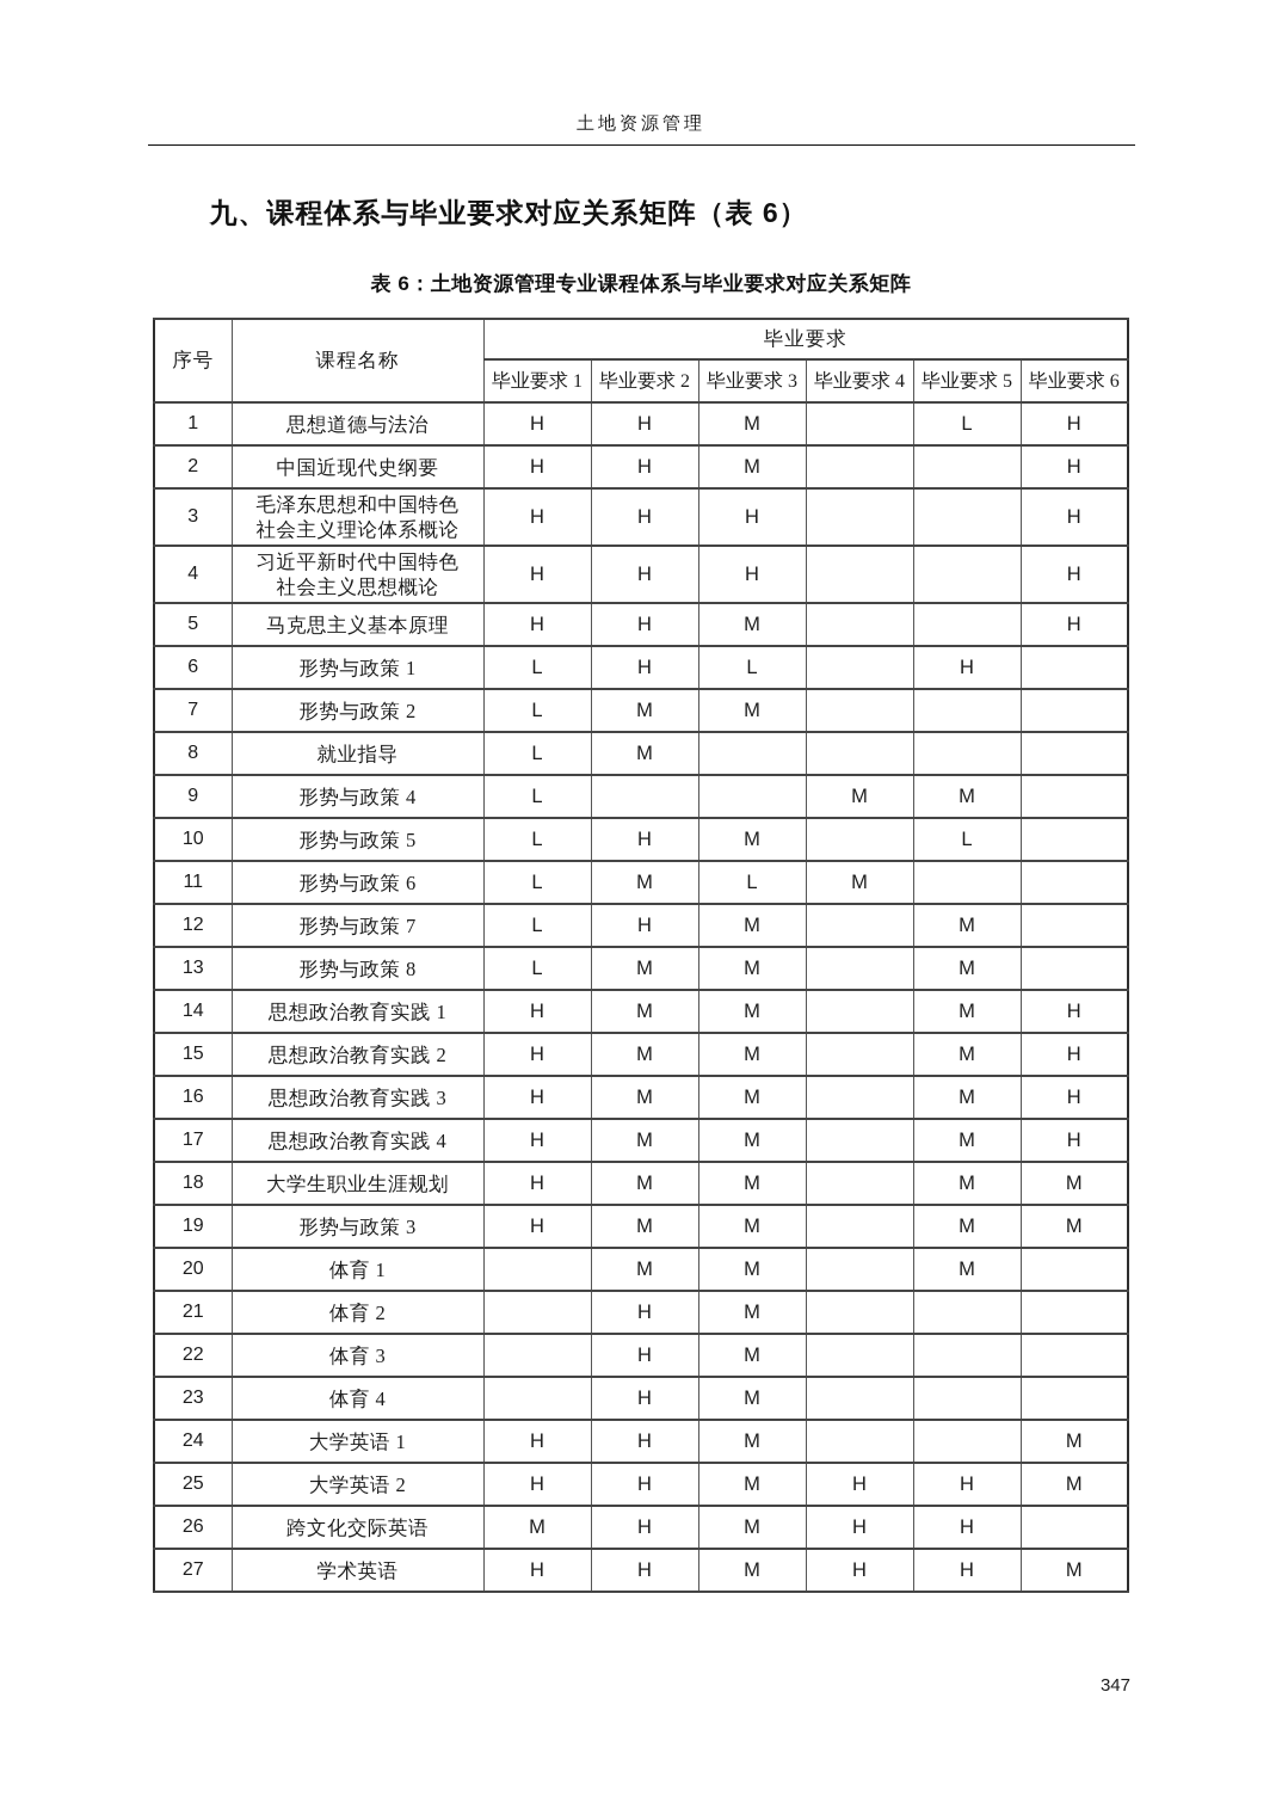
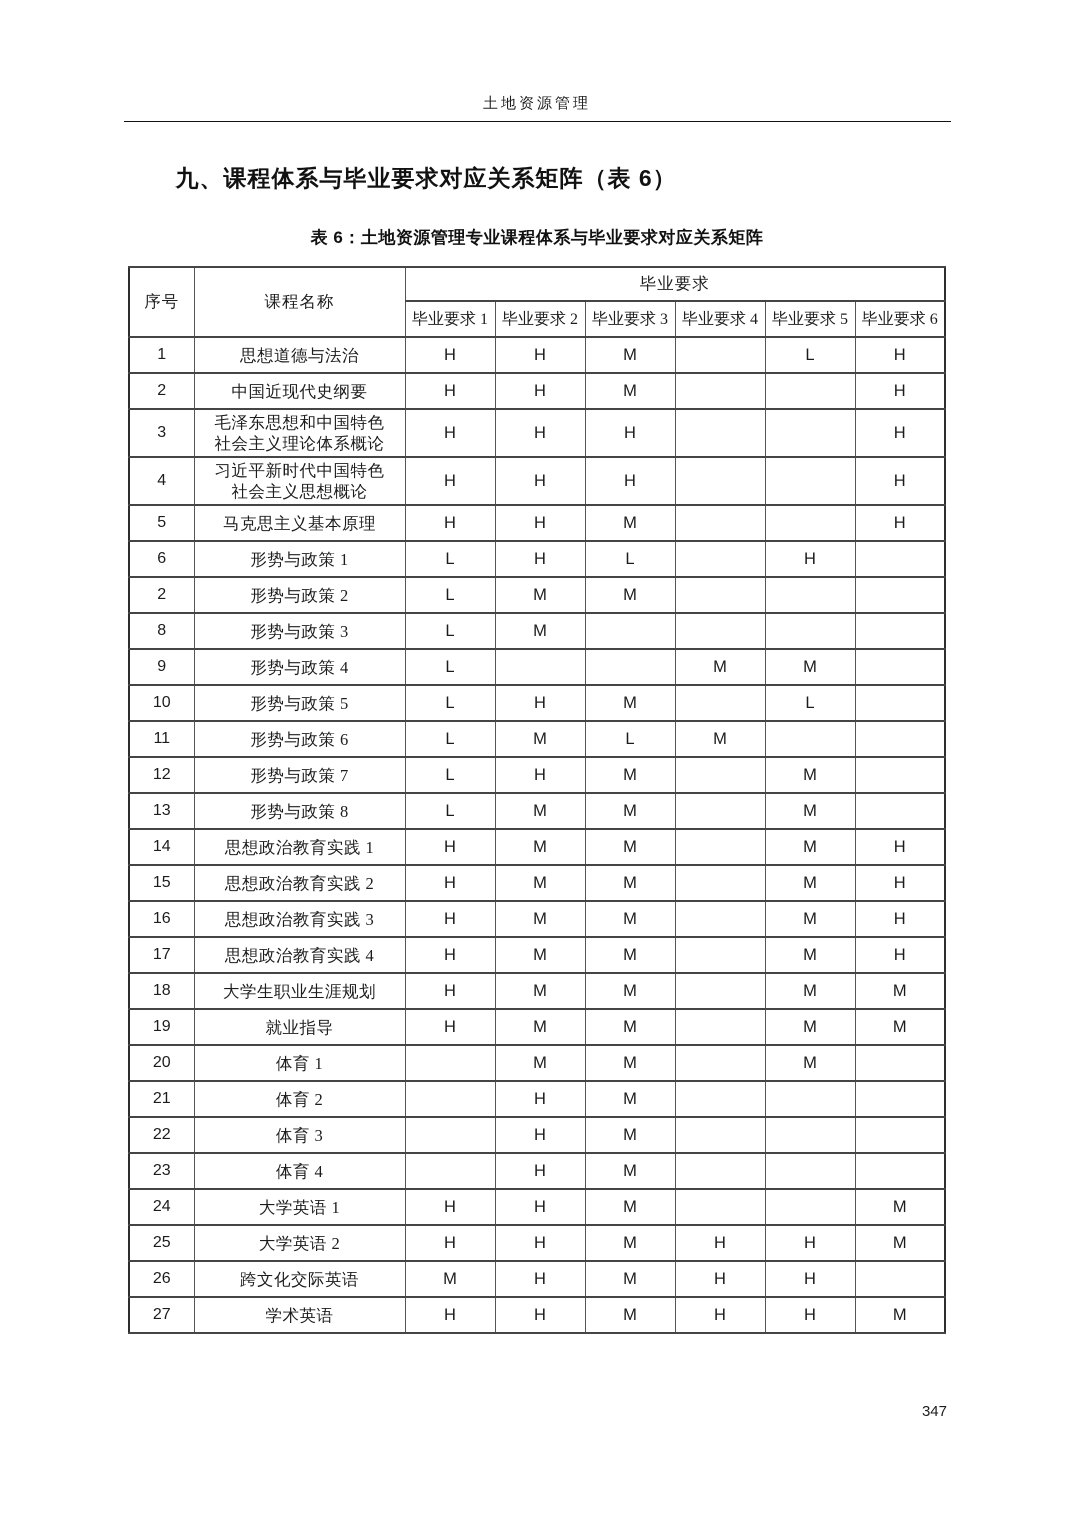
  土地资源管理
  九、课程体系与毕业要求对应关系矩阵（表 6）
  表 6：土地资源管理专业课程体系与毕业要求对应关系矩阵
  序号	课程名称	毕业要求
  毕业要求 1	毕业要求 2	毕业要求 3	毕业要求 4	毕业要求 5	毕业要求 6
  1	思想道德与法治	H	H	M		L	H
  2	中国近现代史纲要	H	H	M			H
  3	毛泽东思想和中国特色 社会主义理论体系概论	H	H	H			H
  4	习近平新时代中国特色 社会主义思想概论	H	H	H			H
  5	马克思主义基本原理	H	H	M			H
  6	形势与政策 1	L	H	L		H
- 7	形势与政策 2	L	M	M
+ 2	形势与政策 2	L	M	M
- 8	就业指导	L	M
+ 8	形势与政策 3	L	M
  9	形势与政策 4	L			M	M
  10	形势与政策 5	L	H	M		L
  11	形势与政策 6	L	M	L	M
  12	形势与政策 7	L	H	M		M
  13	形势与政策 8	L	M	M		M
  14	思想政治教育实践 1	H	M	M		M	H
  15	思想政治教育实践 2	H	M	M		M	H
  16	思想政治教育实践 3	H	M	M		M	H
  17	思想政治教育实践 4	H	M	M		M	H
  18	大学生职业生涯规划	H	M	M		M	M
- 19	形势与政策 3	H	M	M		M	M
+ 19	就业指导	H	M	M		M	M
  20	体育 1		M	M		M
  21	体育 2		H	M
  22	体育 3		H	M
  23	体育 4		H	M
  24	大学英语 1	H	H	M			M
  25	大学英语 2	H	H	M	H	H	M
  26	跨文化交际英语	M	H	M	H	H
  27	学术英语	H	H	M	H	H	M
  347
